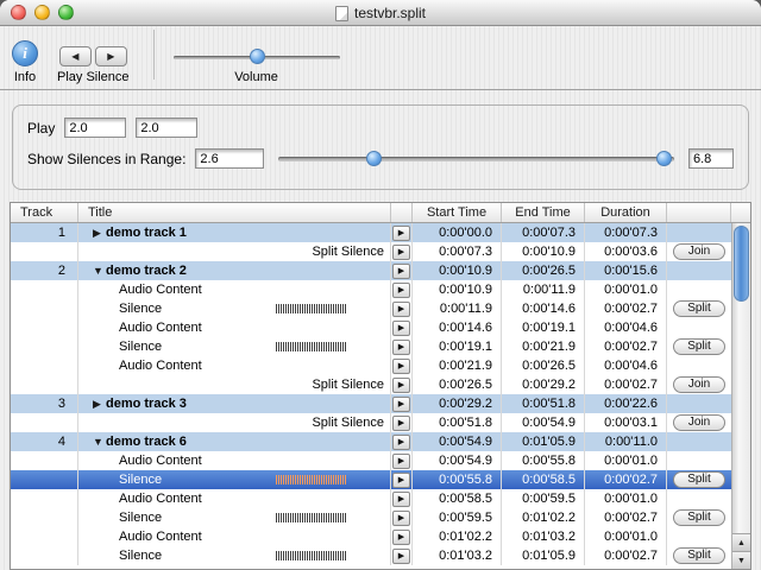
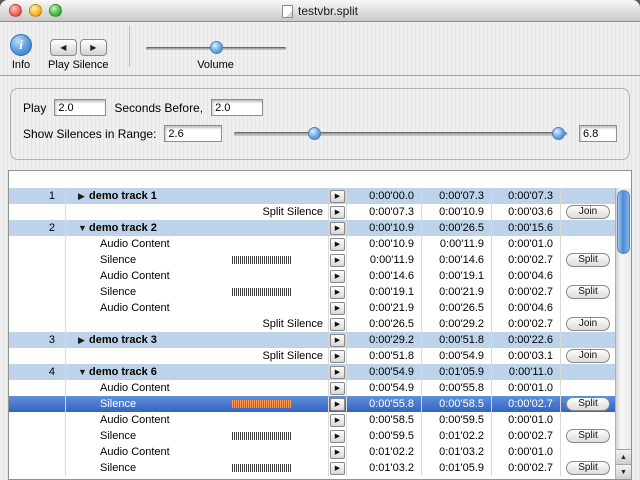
  testvbr.split
  i
  Info
  ◀
  ▶
  Play Silence
  Volume
  Play
  2.0
+ Seconds Before,
  2.0
  Show Silences in Range:
  2.6
  6.8
- Track
- Title
- Start Time
- End Time
- Duration
  1
  ▶
  demo track 1
  0:00'00.0
  0:00'07.3
  0:00'07.3
  Split Silence
  0:00'07.3
  0:00'10.9
  0:00'03.6
  Join
  2
  ▼
  demo track 2
  0:00'10.9
  0:00'26.5
  0:00'15.6
  Audio Content
  0:00'10.9
  0:00'11.9
  0:00'01.0
  Silence
  0:00'11.9
  0:00'14.6
  0:00'02.7
  Split
  Audio Content
  0:00'14.6
  0:00'19.1
  0:00'04.6
  Silence
  0:00'19.1
  0:00'21.9
  0:00'02.7
  Split
  Audio Content
  0:00'21.9
  0:00'26.5
  0:00'04.6
  Split Silence
  0:00'26.5
  0:00'29.2
  0:00'02.7
  Join
  3
  ▶
  demo track 3
  0:00'29.2
  0:00'51.8
  0:00'22.6
  Split Silence
  0:00'51.8
  0:00'54.9
  0:00'03.1
  Join
  4
  ▼
  demo track 6
  0:00'54.9
  0:01'05.9
  0:00'11.0
  Audio Content
  0:00'54.9
  0:00'55.8
  0:00'01.0
  Silence
  0:00'55.8
  0:00'58.5
  0:00'02.7
  Split
  Audio Content
  0:00'58.5
  0:00'59.5
  0:00'01.0
  Silence
  0:00'59.5
  0:01'02.2
  0:00'02.7
  Split
  Audio Content
  0:01'02.2
  0:01'03.2
  0:00'01.0
  Silence
  0:01'03.2
  0:01'05.9
  0:00'02.7
  Split
